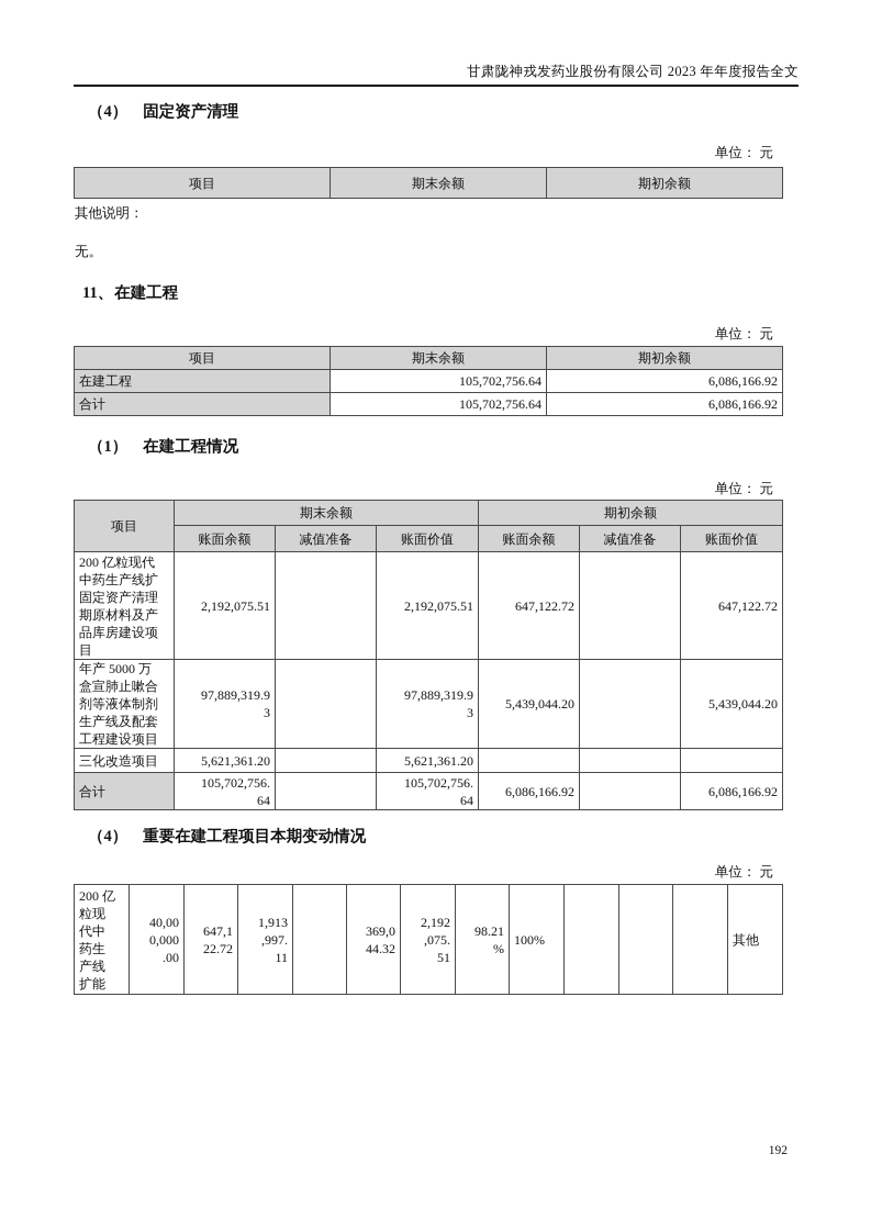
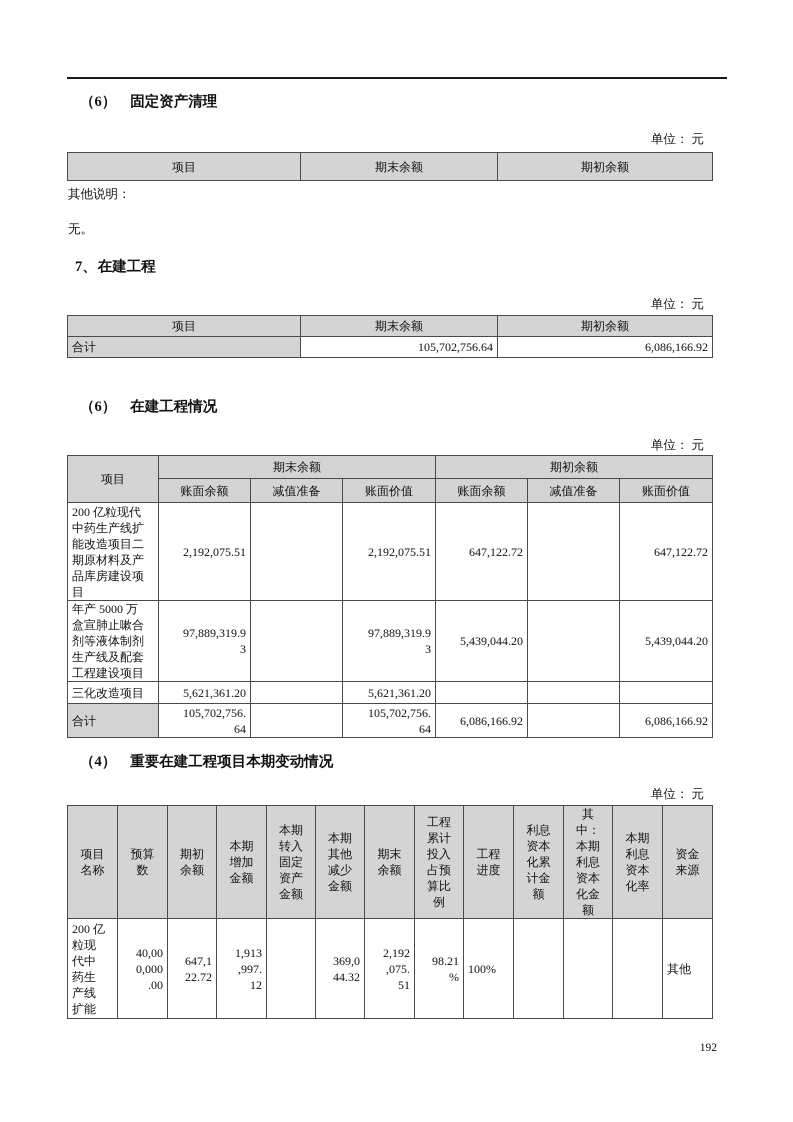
- 甘肃陇神戎发药业股份有限公司 2023 年年度报告全文
- （4） 固定资产清理
+ （6） 固定资产清理
  单位： 元
  项目	期末余额	期初余额
  其他说明：
  无。
- 11、在建工程
+ 7、在建工程
  单位： 元
  项目	期末余额	期初余额
- 在建工程	105,702,756.64	6,086,166.92
  合计	105,702,756.64	6,086,166.92
- （1） 在建工程情况
+ （6） 在建工程情况
  单位： 元
  项目	期末余额	期初余额
  账面余额	减值准备	账面价值	账面余额	减值准备	账面价值
- 200 亿粒现代 中药生产线扩 固定资产清理 期原材料及产 品库房建设项 目	2,192,075.51		2,192,075.51	647,122.72		647,122.72
+ 200 亿粒现代 中药生产线扩 能改造项目二 期原材料及产 品库房建设项 目	2,192,075.51		2,192,075.51	647,122.72		647,122.72
  年产 5000 万 盒宣肺止嗽合 剂等液体制剂 生产线及配套 工程建设项目	97,889,319.9 3		97,889,319.9 3	5,439,044.20		5,439,044.20
  三化改造项目	5,621,361.20		5,621,361.20
  合计	105,702,756. 64		105,702,756. 64	6,086,166.92		6,086,166.92
  （4） 重要在建工程项目本期变动情况
  单位： 元
+ 项目 名称	预算 数	期初 余额	本期 增加 金额	本期 转入 固定 资产 金额	本期 其他 减少 金额	期末 余额	工程 累计 投入 占预 算比 例	工程 进度	利息 资本 化累 计金 额	其 中： 本期 利息 资本 化金 额	本期 利息 资本 化率	资金 来源
- 200 亿 粒现 代中 药生 产线 扩能	40,00 0,000 .00	647,1 22.72	1,913 ,997. 11		369,0 44.32	2,192 ,075. 51	98.21 %	100%				其他
+ 200 亿 粒现 代中 药生 产线 扩能	40,00 0,000 .00	647,1 22.72	1,913 ,997. 12		369,0 44.32	2,192 ,075. 51	98.21 %	100%				其他
  192
